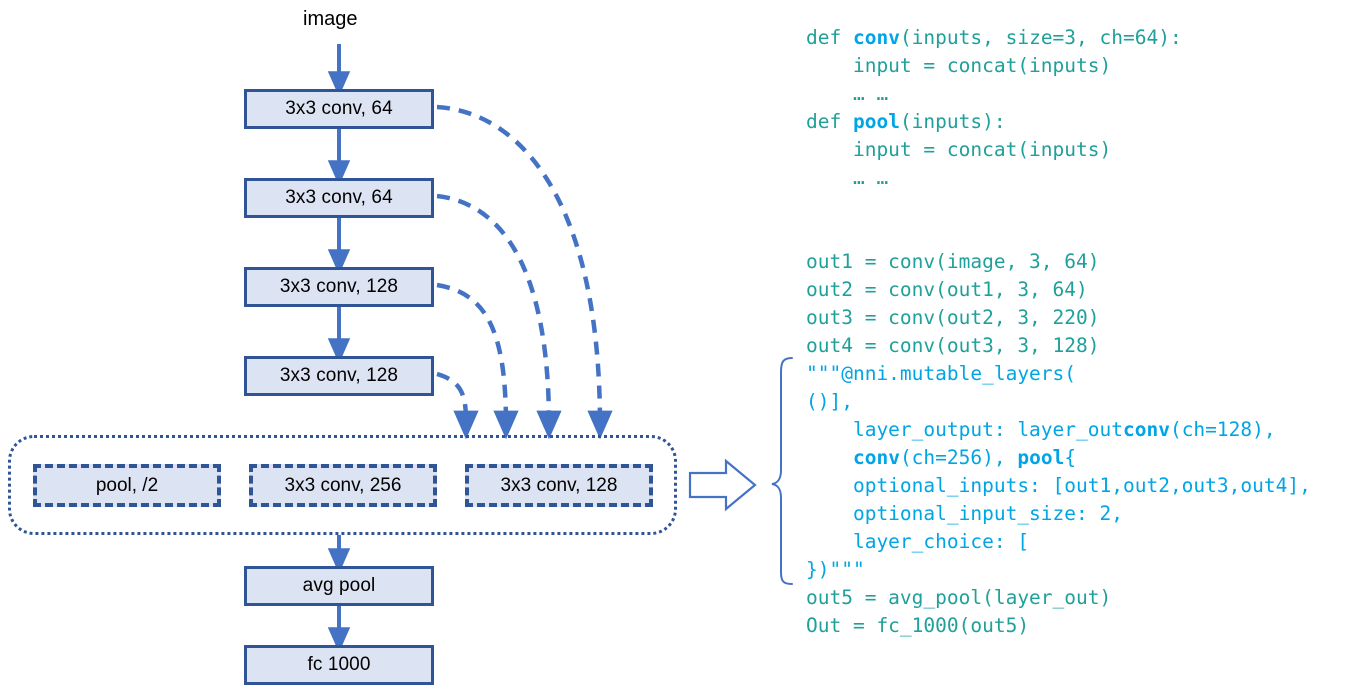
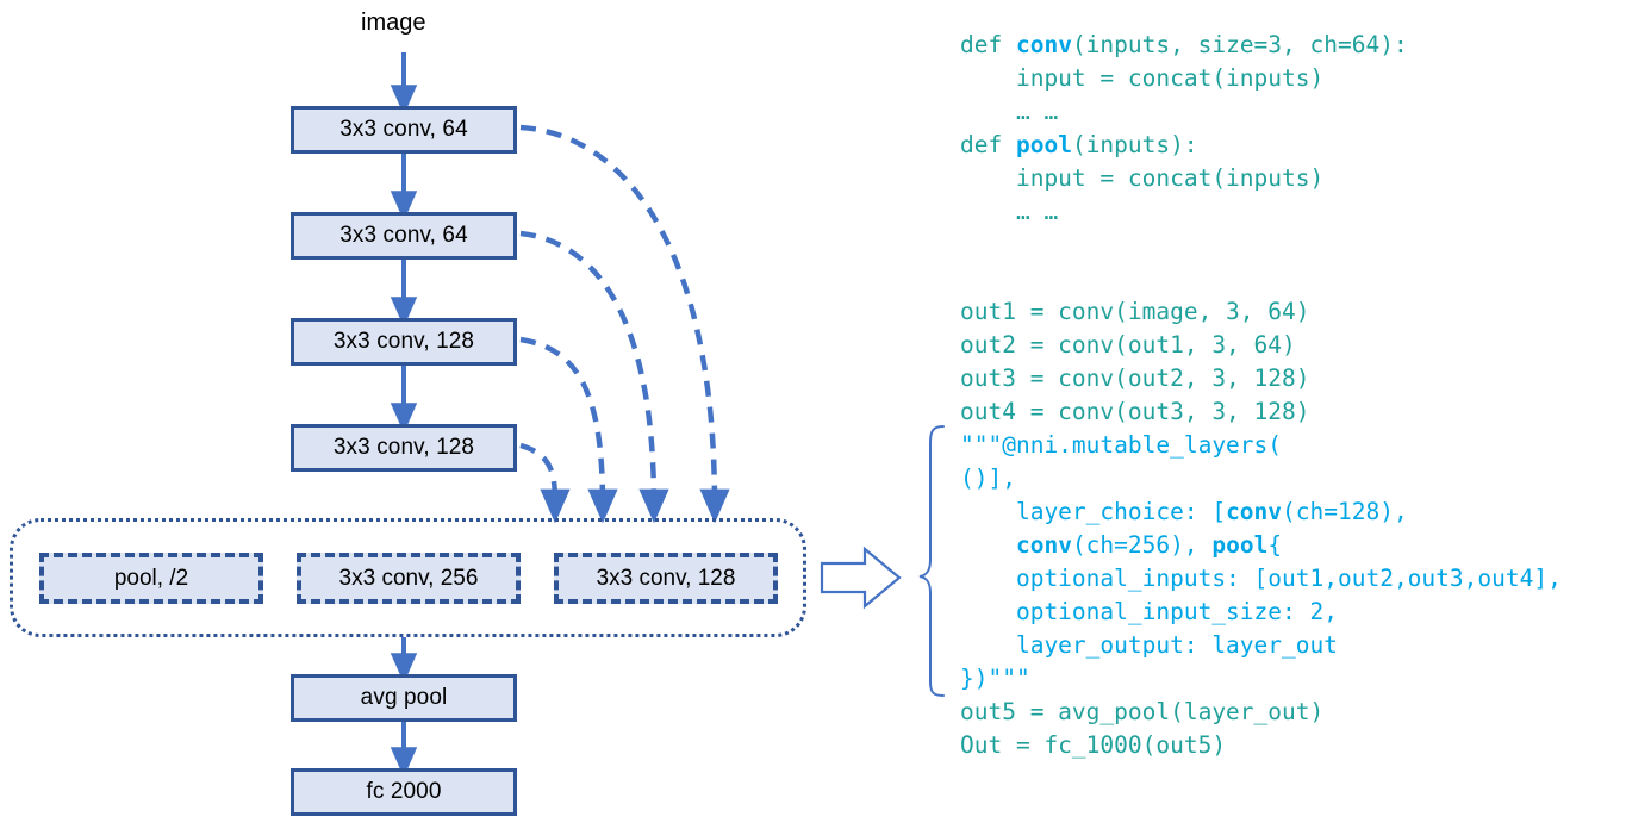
  image
  3x3 conv, 64
  3x3 conv, 64
  3x3 conv, 128
  3x3 conv, 128
  pool, /2
  3x3 conv, 256
  3x3 conv, 128
  avg pool
- fc 1000
+ fc 2000
  def conv(inputs, size=3, ch=64):
  input = concat(inputs)
  … …
  def pool(inputs):
  input = concat(inputs)
  … …
  out1 = conv(image, 3, 64)
  out2 = conv(out1, 3, 64)
- out3 = conv(out2, 3, 220)
+ out3 = conv(out2, 3, 128)
  out4 = conv(out3, 3, 128)
  """@nni.mutable_layers(
  ()],
- layer_output: layer_outconv(ch=128),
+ layer_choice: [conv(ch=128),
  conv(ch=256), pool{
  optional_inputs: [out1,out2,out3,out4],
  optional_input_size: 2,
- layer_choice: [
+ layer_output: layer_out
  })"""
  out5 = avg_pool(layer_out)
  Out = fc_1000(out5)
